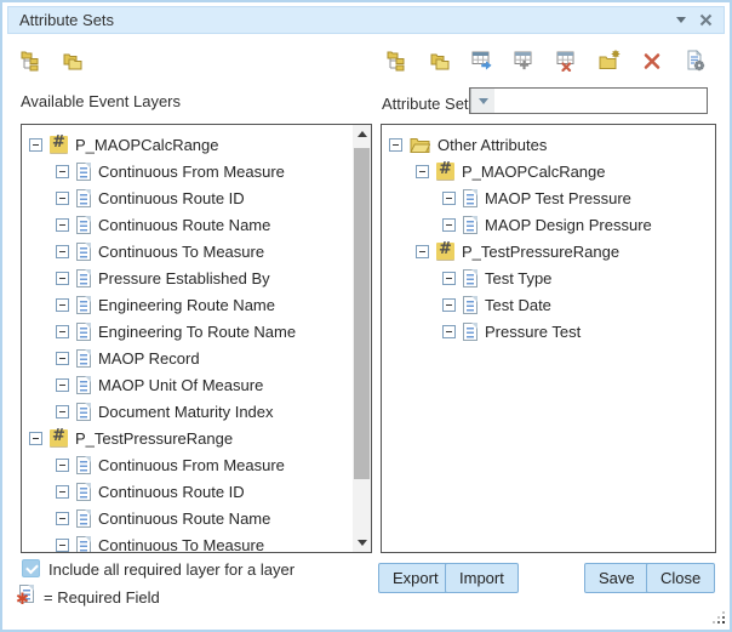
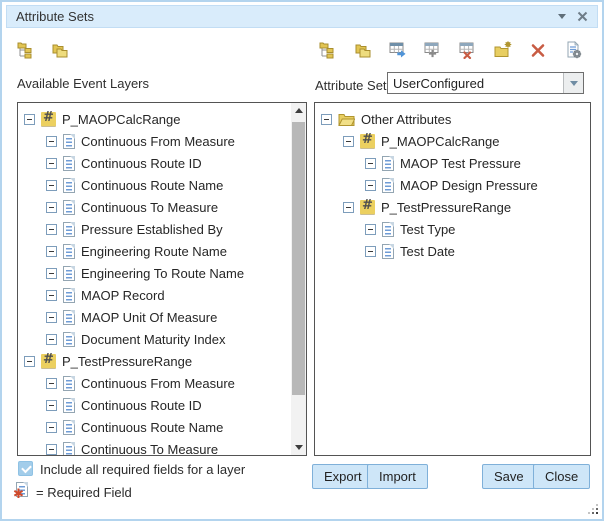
  Attribute Sets
  Available Event Layers
  Attribute Set
+ UserConfigured
  P_MAOPCalcRange
  Continuous From Measure
  Continuous Route ID
  Continuous Route Name
  Continuous To Measure
  Pressure Established By
  Engineering Route Name
  Engineering To Route Name
  MAOP Record
  MAOP Unit Of Measure
  Document Maturity Index
  P_TestPressureRange
  Continuous From Measure
  Continuous Route ID
  Continuous Route Name
  Continuous To Measure
  Other Attributes
  P_MAOPCalcRange
  MAOP Test Pressure
  MAOP Design Pressure
  P_TestPressureRange
  Test Type
  Test Date
- Pressure Test
- Include all required layer for a layer
+ Include all required fields for a layer
  ✱
  = Required Field
  Export
  Import
  Save
  Close
